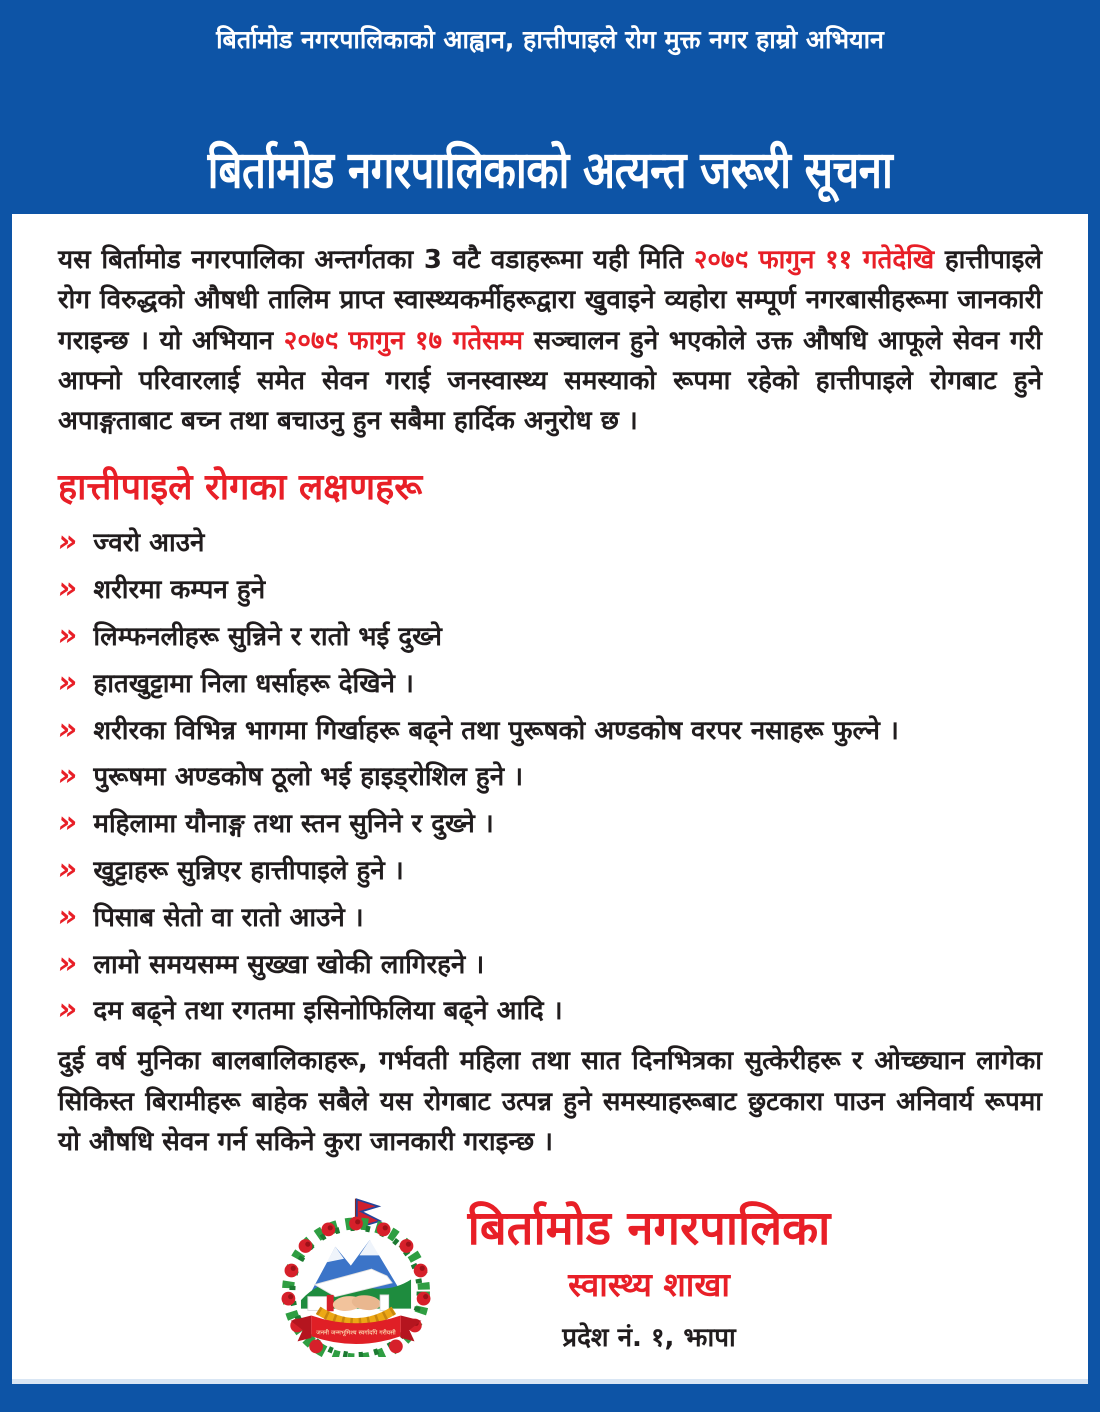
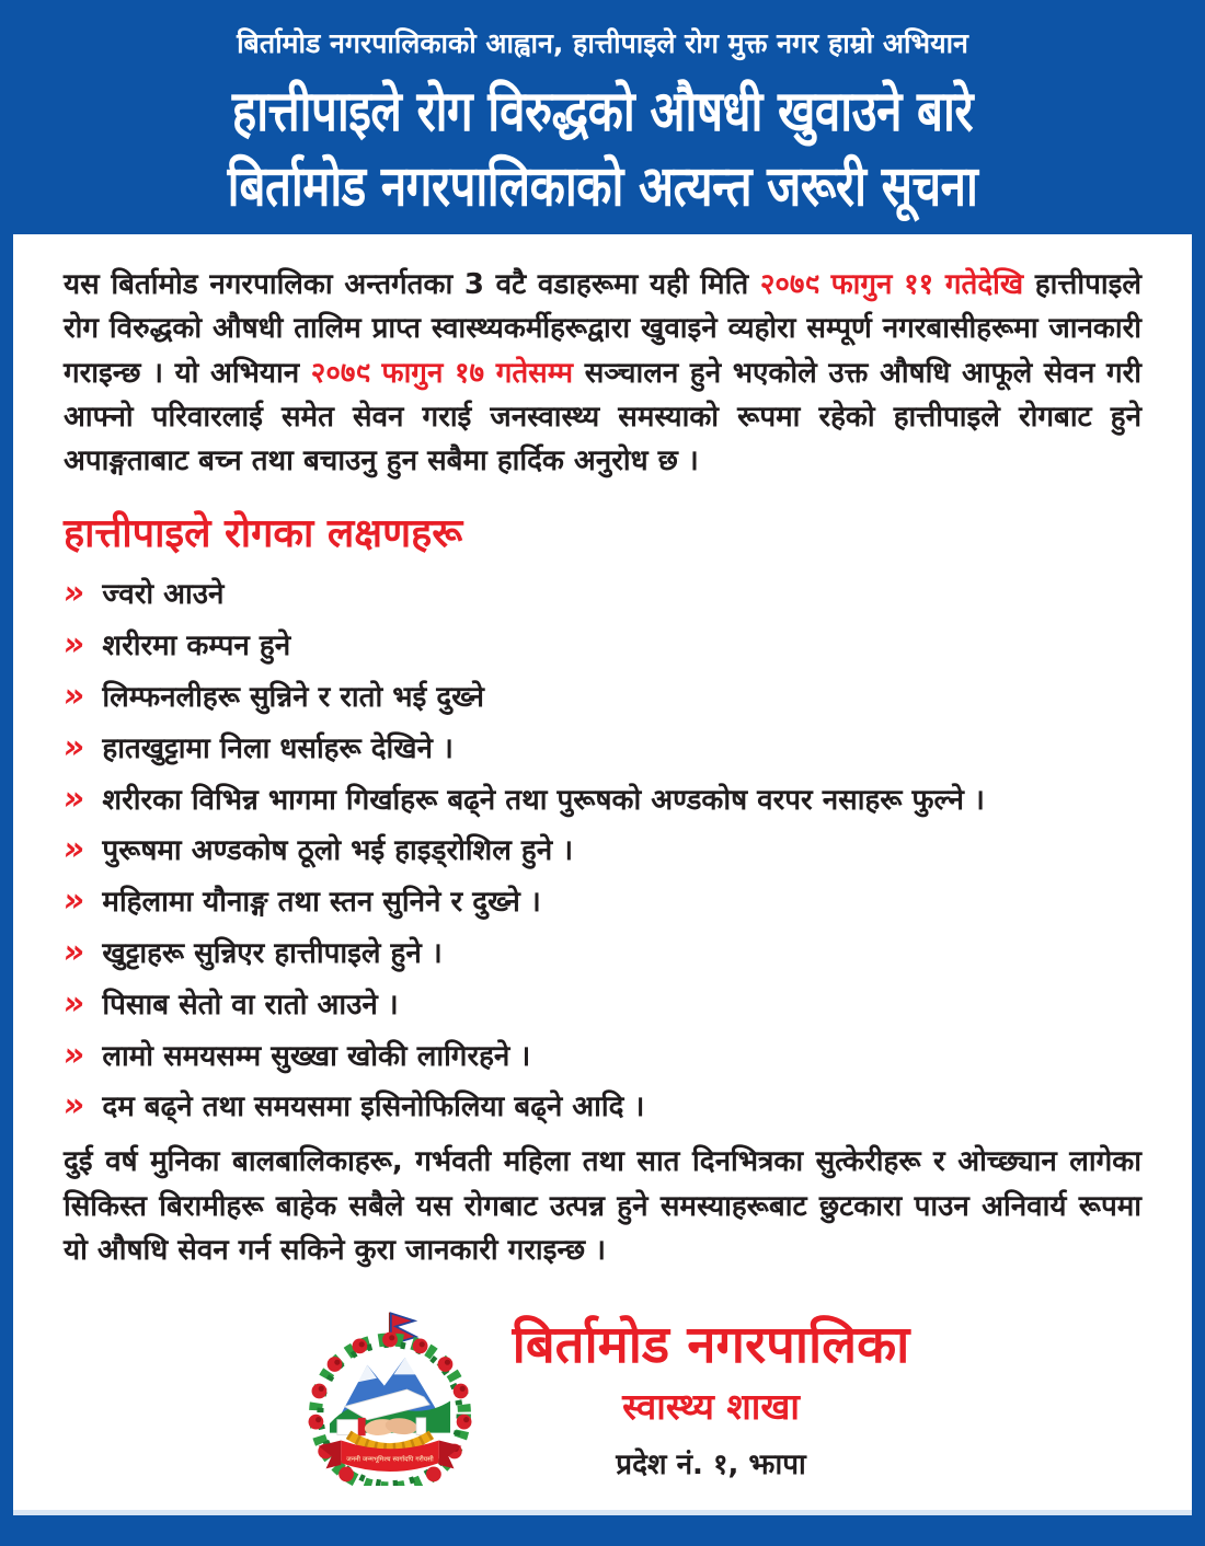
  बिर्तामोड नगरपालिकाको आह्वान, हात्तीपाइले रोग मुक्त नगर हाम्रो अभियान
+ हात्तीपाइले रोग विरुद्धको औषधी खुवाउने बारे
  बिर्तामोड नगरपालिकाको अत्यन्त जरूरी सूचना
  यस बिर्तामोड नगरपालिका अन्तर्गतका 3 वटै वडाहरूमा यही मिति २०७९ फागुन ११ गतेदेखि हात्तीपाइले रोग विरुद्धको औषधी तालिम प्राप्त स्वास्थ्यकर्मीहरूद्वारा खुवाइने व्यहोरा सम्पूर्ण नगरबासीहरूमा जानकारी गराइन्छ । यो अभियान २०७९ फागुन १७ गतेसम्म सञ्चालन हुने भएकोले उक्त औषधि आफूले सेवन गरी आफ्नो परिवारलाई समेत सेवन गराई जनस्वास्थ्य समस्याको रूपमा रहेको हात्तीपाइले रोगबाट हुने अपाङ्गताबाट बच्न तथा बचाउनु हुन सबैमा हार्दिक अनुरोध छ ।
  हात्तीपाइले रोगका लक्षणहरू
  ज्वरो आउने
  शरीरमा कम्पन हुने
  लिम्फनलीहरू सुन्निने र रातो भई दुख्ने
  हातखुट्टामा निला धर्साहरू देखिने ।
  शरीरका विभिन्न भागमा गिर्खाहरू बढ्ने तथा पुरूषको अण्डकोष वरपर नसाहरू फुल्ने ।
  पुरूषमा अण्डकोष ठूलो भई हाइड्रोशिल हुने ।
  महिलामा यौनाङ्ग तथा स्तन सुनिने र दुख्ने ।
  खुट्टाहरू सुन्निएर हात्तीपाइले हुने ।
  पिसाब सेतो वा रातो आउने ।
  लामो समयसम्म सुख्खा खोकी लागिरहने ।
- दम बढ्ने तथा रगतमा इसिनोफिलिया बढ्ने आदि ।
+ दम बढ्ने तथा समयसमा इसिनोफिलिया बढ्ने आदि ।
  दुई वर्ष मुनिका बालबालिकाहरू, गर्भवती महिला तथा सात दिनभित्रका सुत्केरीहरू र ओच्छ्यान लागेका सिकिस्त बिरामीहरू बाहेक सबैले यस रोगबाट उत्पन्न हुने समस्याहरूबाट छुटकारा पाउन अनिवार्य रूपमा यो औषधि सेवन गर्न सकिने कुरा जानकारी गराइन्छ ।
  बिर्तामोड नगरपालिका
  स्वास्थ्य शाखा
  प्रदेश नं. १, झापा
